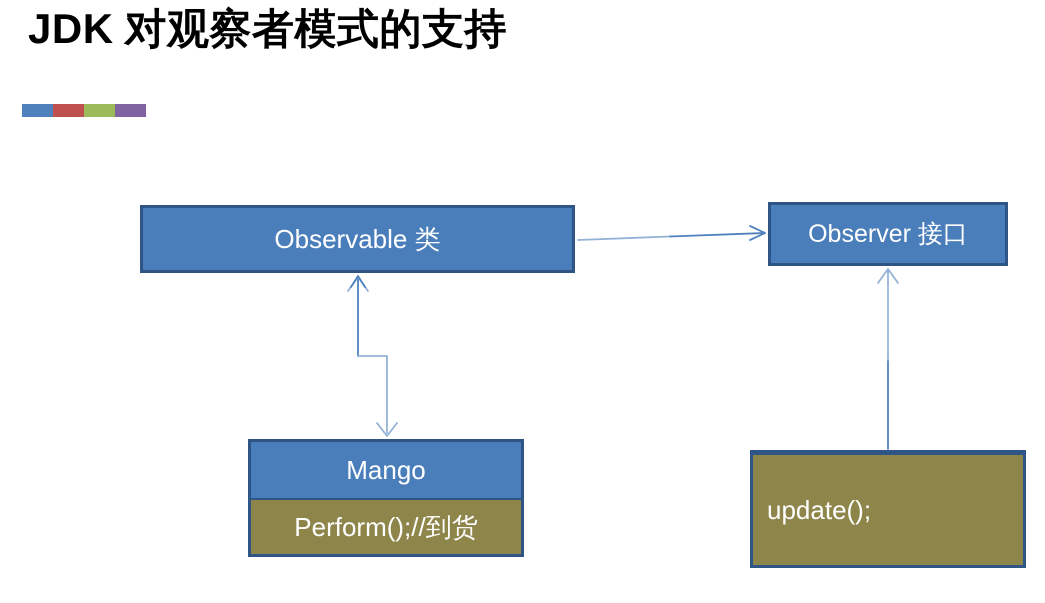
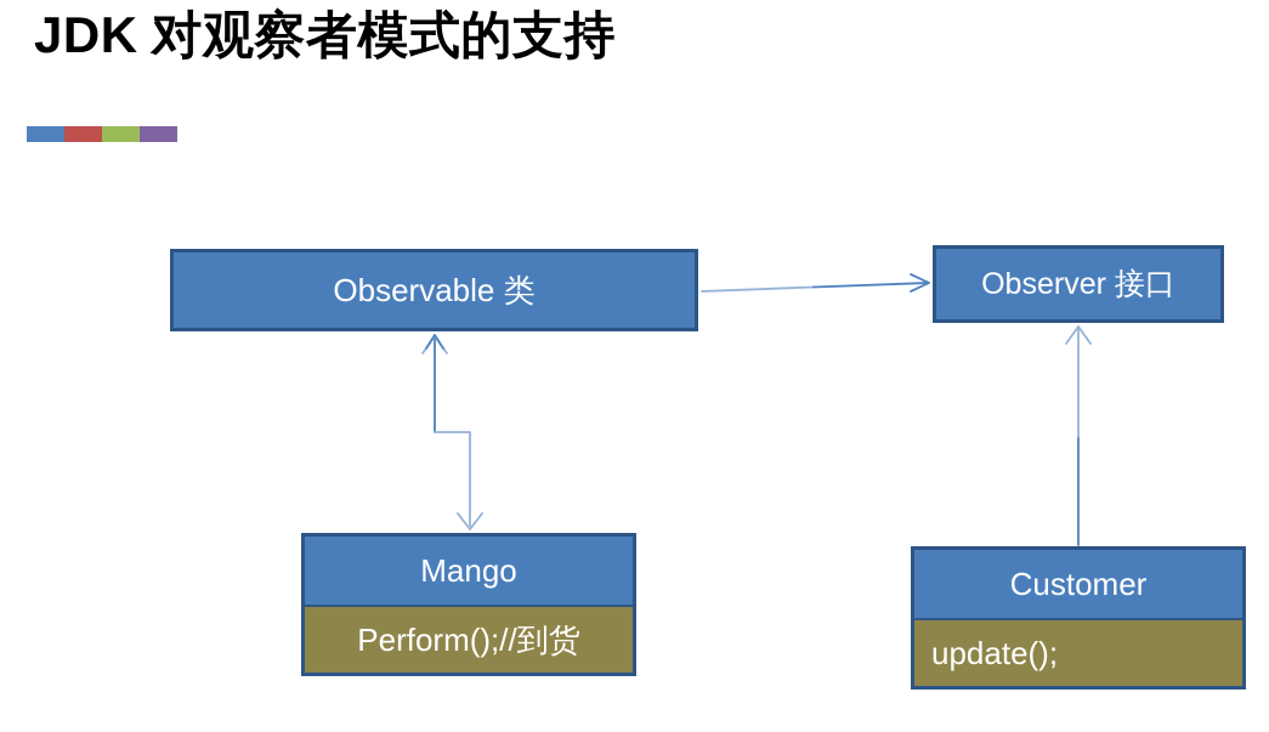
  JDK 对观察者模式的支持
  Observable 类
  Observer 接口
  Mango
  Perform();//到货
+ Customer
  update();
